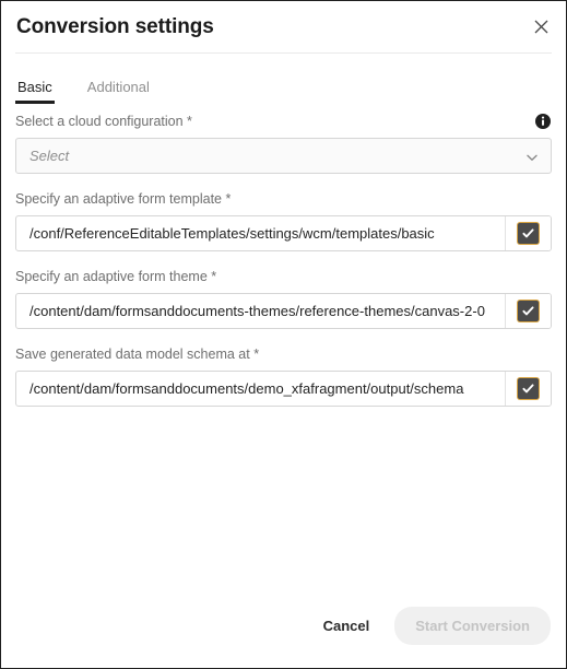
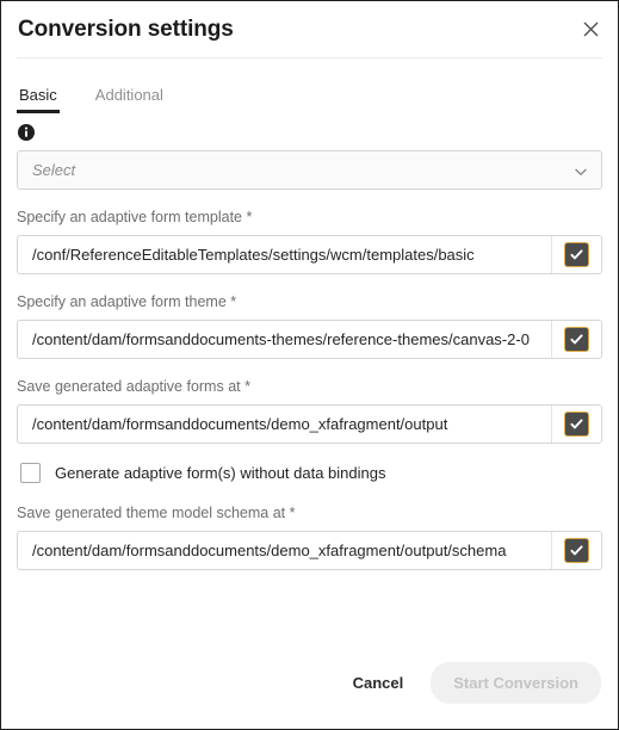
  Conversion settings
  Basic
  Additional
- Select a cloud configuration *
  Select
  Specify an adaptive form template *
  /conf/ReferenceEditableTemplates/settings/wcm/templates/basic
  Specify an adaptive form theme *
  /content/dam/formsanddocuments-themes/reference-themes/canvas-2-0
+ Save generated adaptive forms at *
+ /content/dam/formsanddocuments/demo_xfafragment/output
+ Generate adaptive form(s) without data bindings
- Save generated data model schema at *
+ Save generated theme model schema at *
  /content/dam/formsanddocuments/demo_xfafragment/output/schema
  Cancel
  Start Conversion
